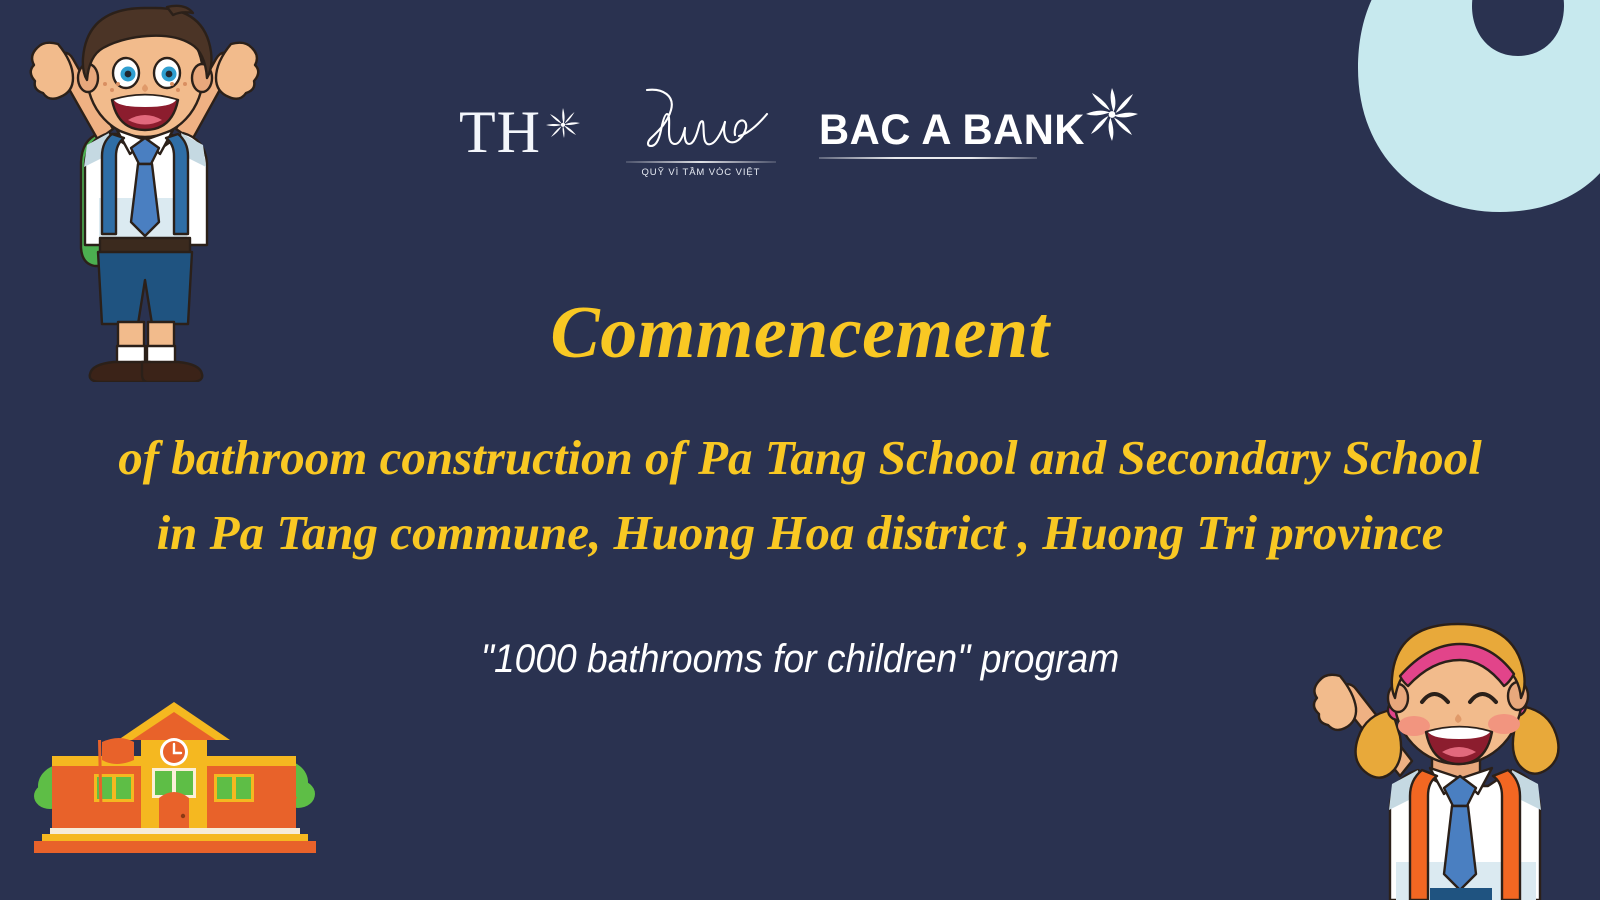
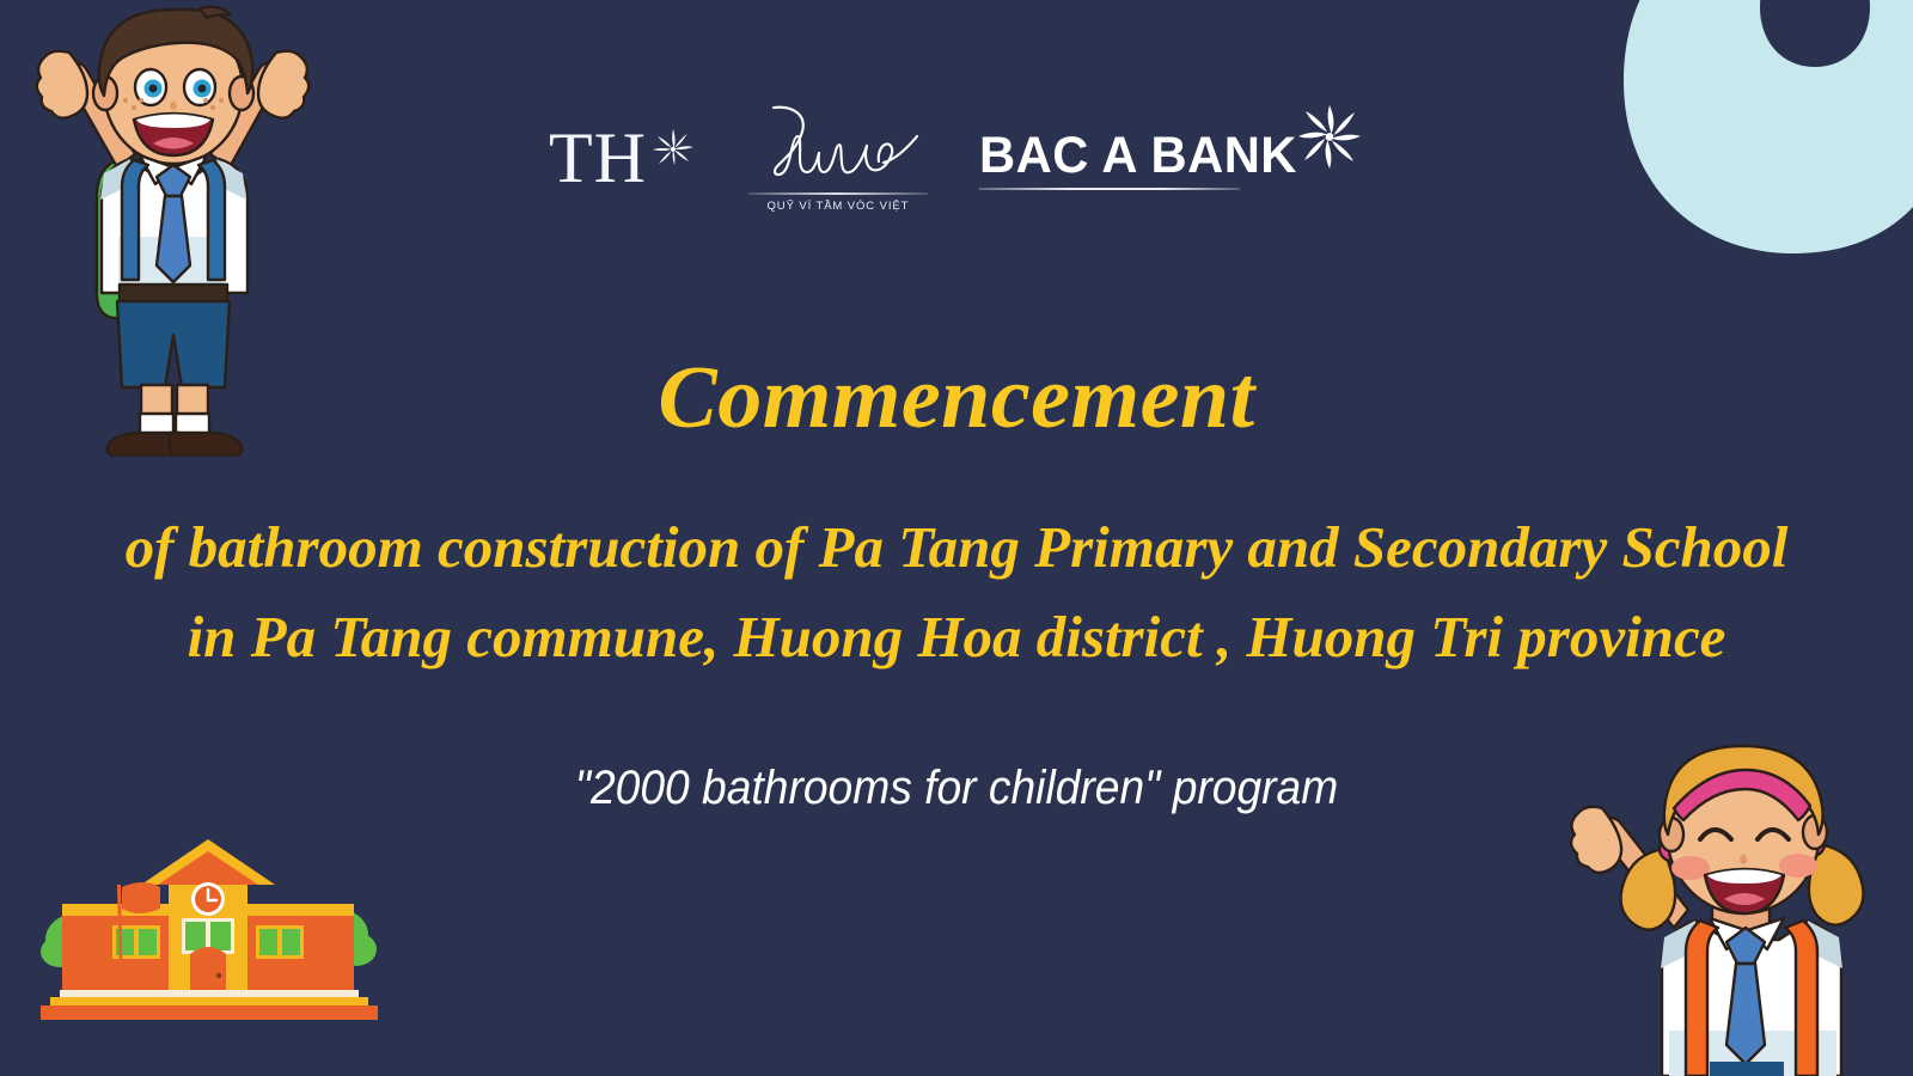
  TH
  QUỸ VÌ TẦM VÓC VIỆT
  BAC A BANK
  Commencement
- of bathroom construction of Pa Tang School and Secondary School
+ of bathroom construction of Pa Tang Primary and Secondary School
  in Pa Tang commune, Huong Hoa district , Huong Tri province
- "1000 bathrooms for children" program
+ "2000 bathrooms for children" program
